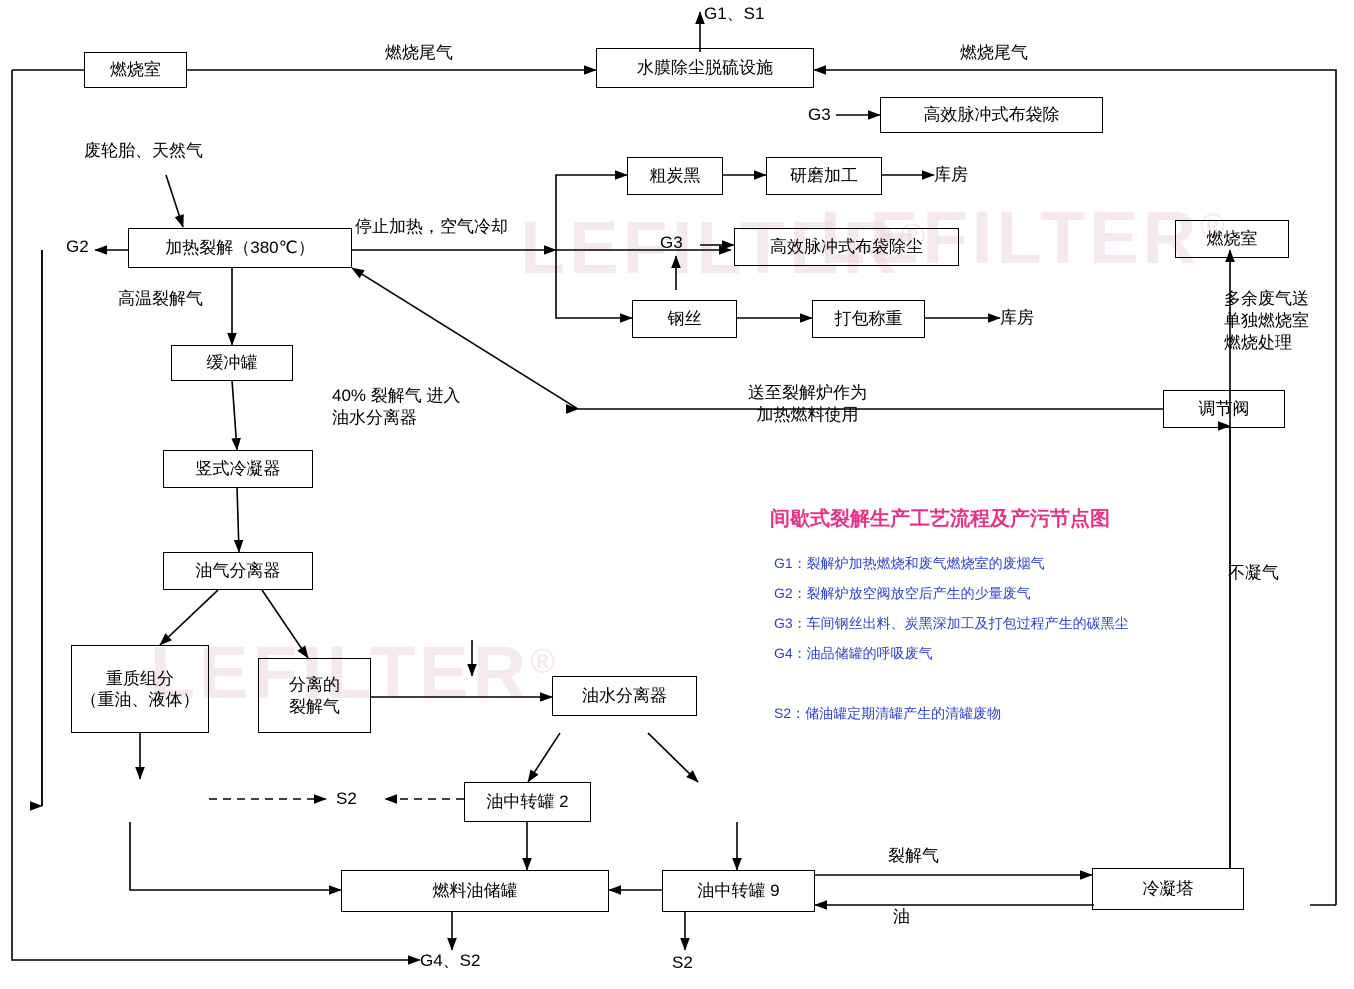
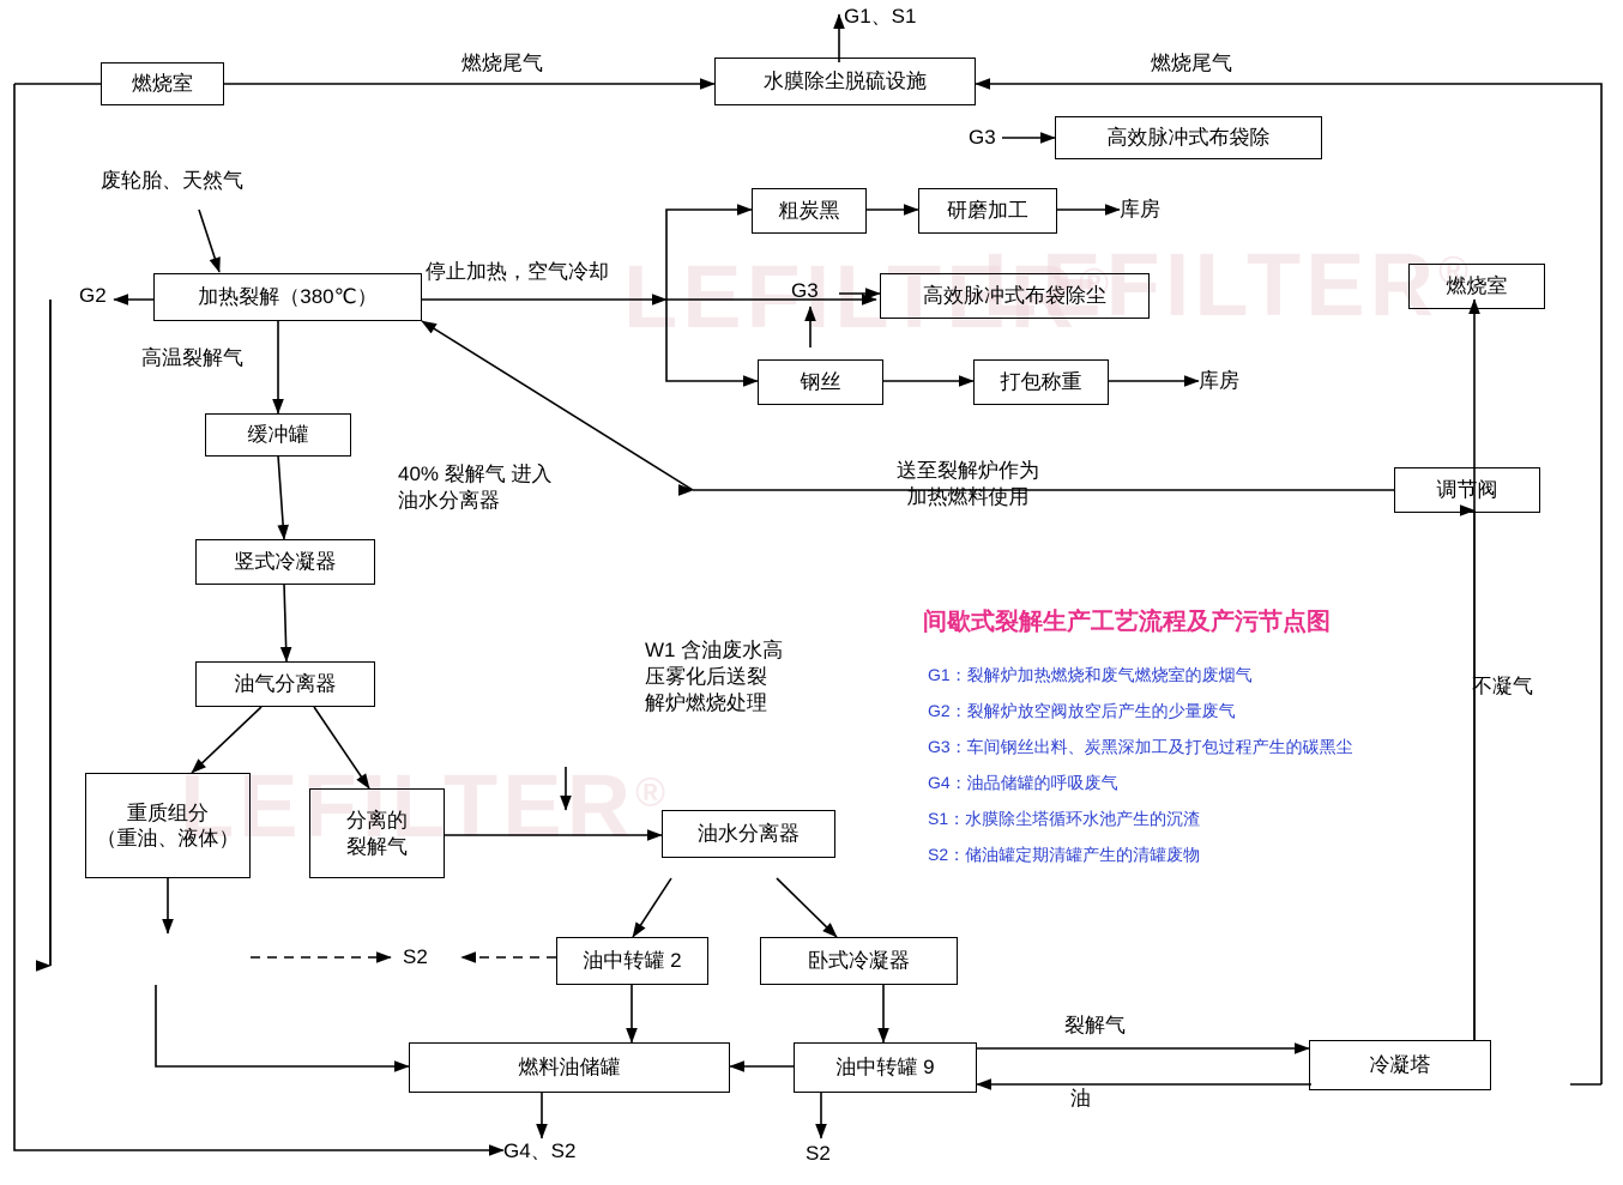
  LEFILTER®
  LEFILTER®
  LEFILTER®
  燃烧室
  水膜除尘脱硫设施
  高效脉冲式布袋除
  粗炭黑
  研磨加工
  库房
  高效脉冲式布袋除尘
  钢丝
  打包称重
  库房
  加热裂解（380℃）
  燃烧室
  缓冲罐
  调节阀
  竖式冷凝器
  油气分离器
  重质组分
  （重油、液体）
  分离的
  裂解气
  油水分离器
  油中转罐 2
+ 卧式冷凝器
  燃料油储罐
  油中转罐 9
  冷凝塔
  燃烧尾气
  燃烧尾气
  G1、S1
  废轮胎、天然气
  停止加热，空气冷却
  G2
  G3
  G3
  高温裂解气
  40% 裂解气 进入
  油水分离器
  送至裂解炉作为
  加热燃料使用
- 多余废气送
- 单独燃烧室
- 燃烧处理
  不凝气
+ W1 含油废水高
+ 压雾化后送裂
+ 解炉燃烧处理
  S2
  裂解气
  油
  G4、S2
  S2
  间歇式裂解生产工艺流程及产污节点图
  G1：裂解炉加热燃烧和废气燃烧室的废烟气
  G2：裂解炉放空阀放空后产生的少量废气
  G3：车间钢丝出料、炭黑深加工及打包过程产生的碳黑尘
  G4：油品储罐的呼吸废气
+ S1：水膜除尘塔循环水池产生的沉渣
  S2：储油罐定期清罐产生的清罐废物
